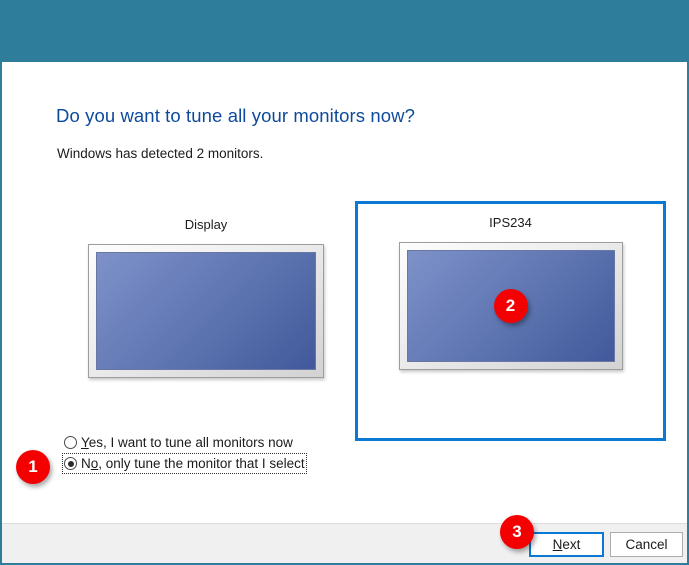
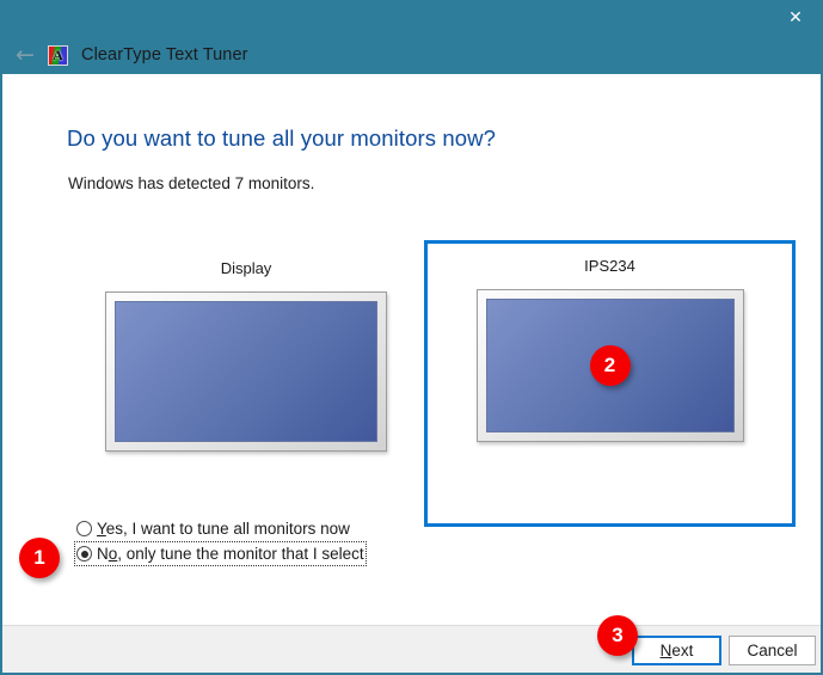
+ ✕
+ ←
+ A
+ ClearType Text Tuner
  Do you want to tune all your monitors now?
- Windows has detected 2 monitors.
+ Windows has detected 7 monitors.
  Display
  IPS234
  2
  Yes, I want to tune all monitors now
  No, only tune the monitor that I select
  Next
  Cancel
  1
  3
